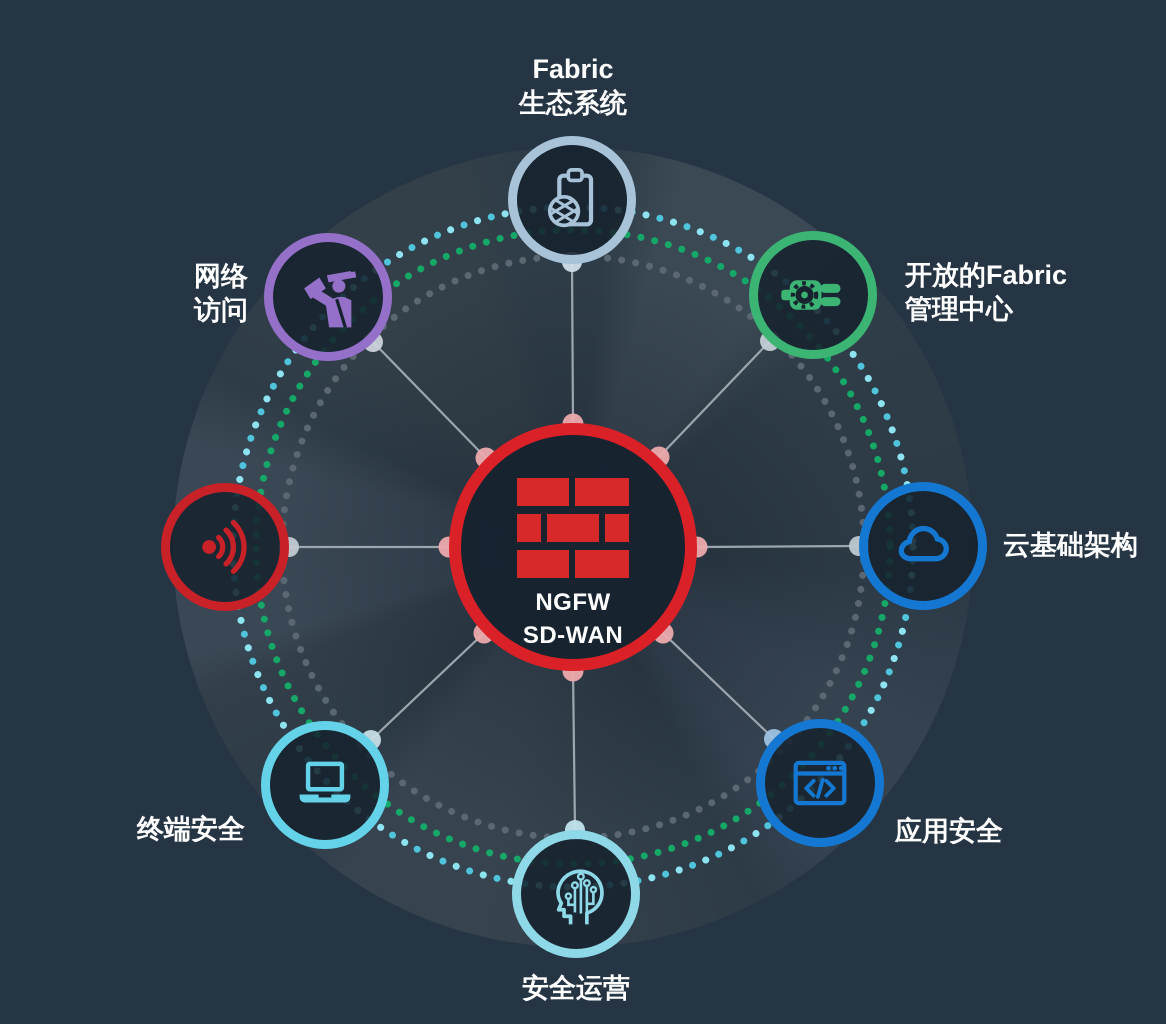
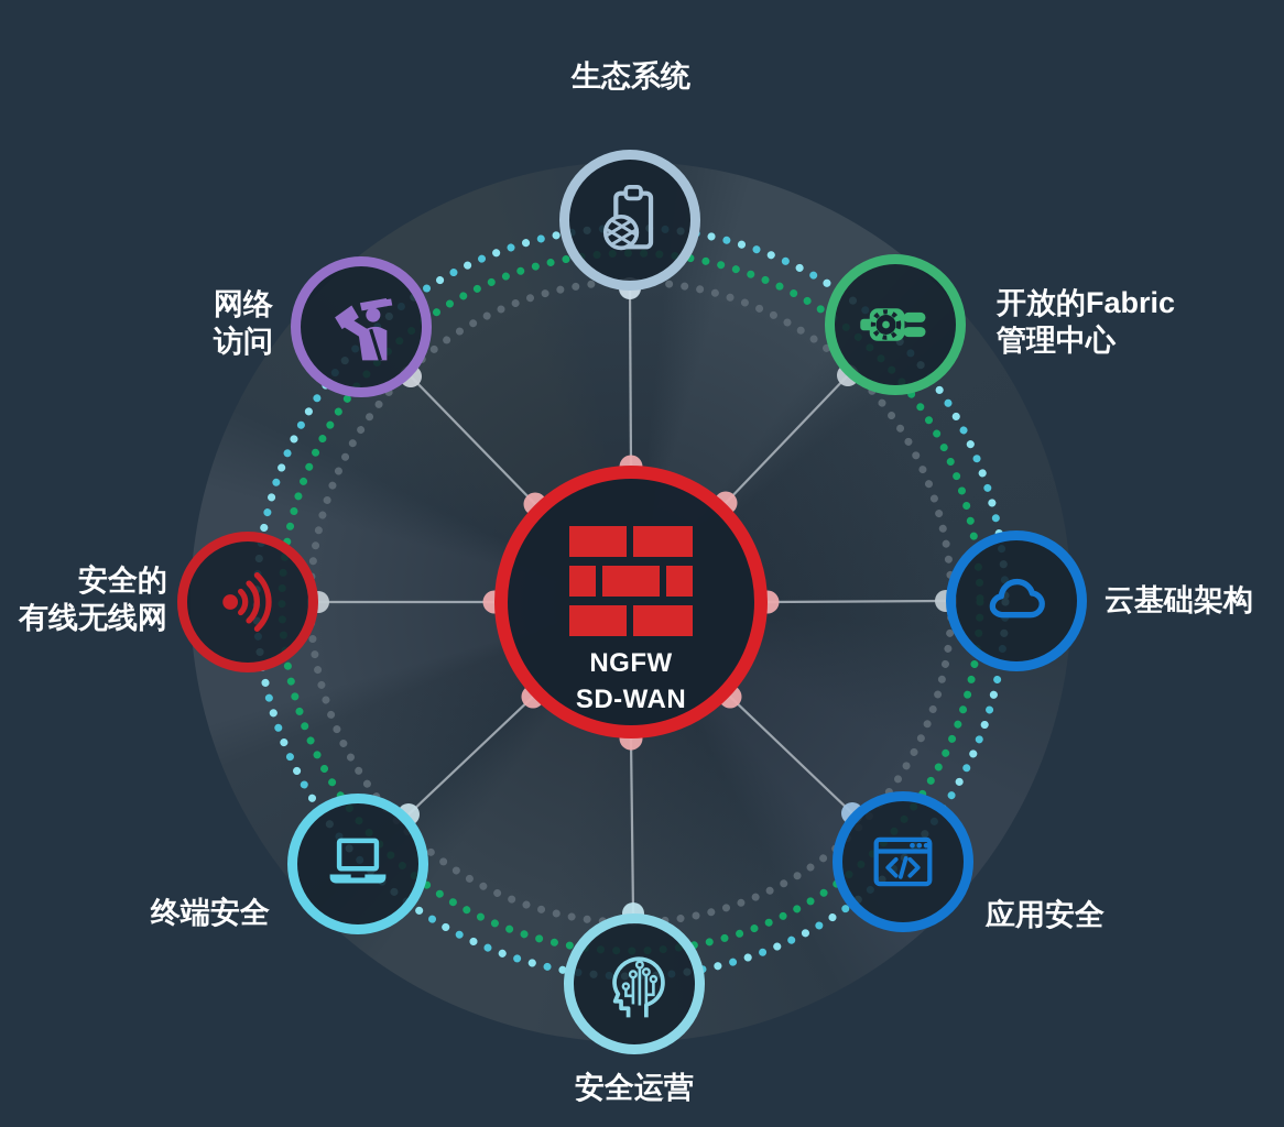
  NGFW
  SD-WAN
- Fabric
  生态系统
  开放的Fabric
  管理中心
  云基础架构
  应用安全
  安全运营
  终端安全
+ 安全的
+ 有线无线网
  网络
  访问
